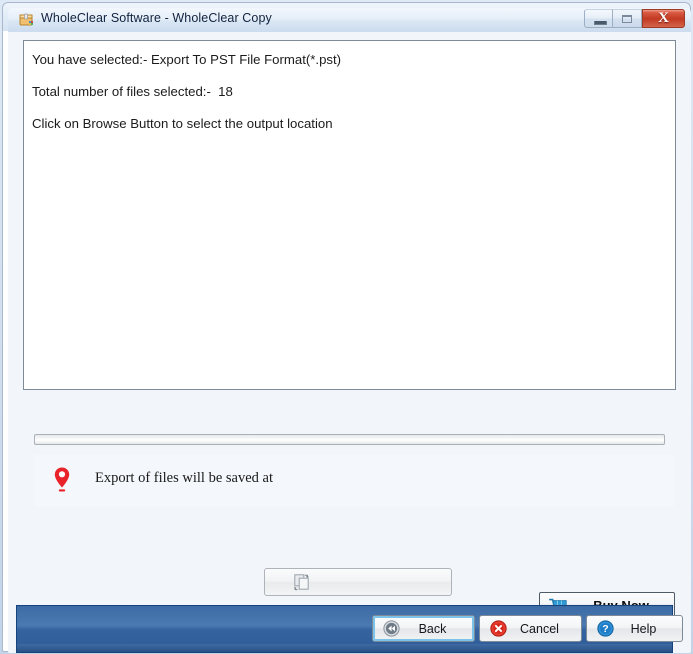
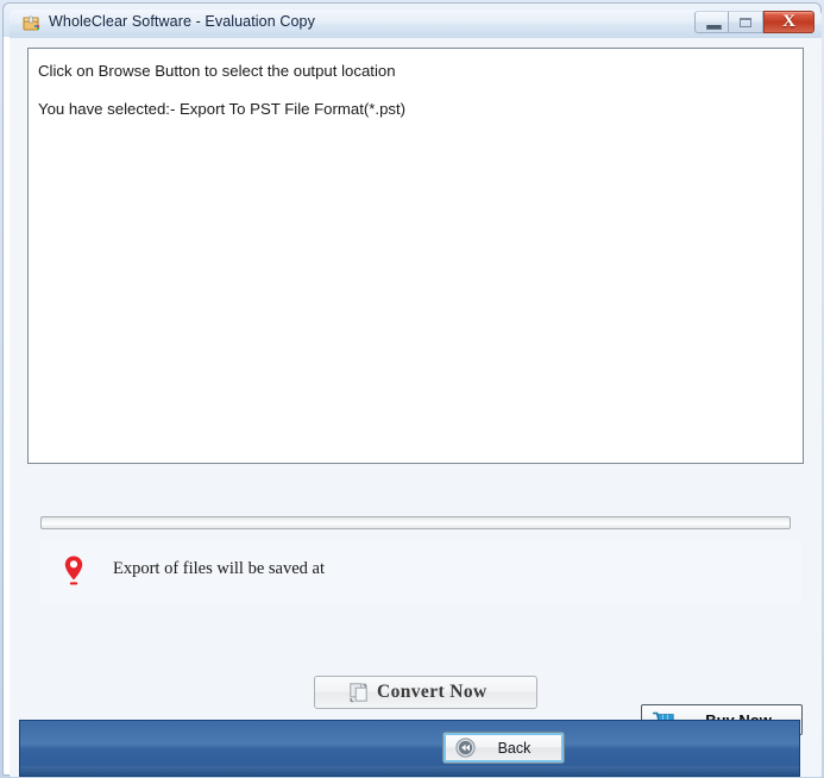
- WholeClear Software - WholeClear Copy
+ WholeClear Software - Evaluation Copy
  X
- You have selected:- Export To PST File Format(*.pst)
+ Click on Browse Button to select the output location
- Total number of files selected:- 18
- Click on Browse Button to select the output location
+ You have selected:- Export To PST File Format(*.pst)
  Export of files will be saved at
+ Convert Now
  Back
- Cancel
- ?
- Help
